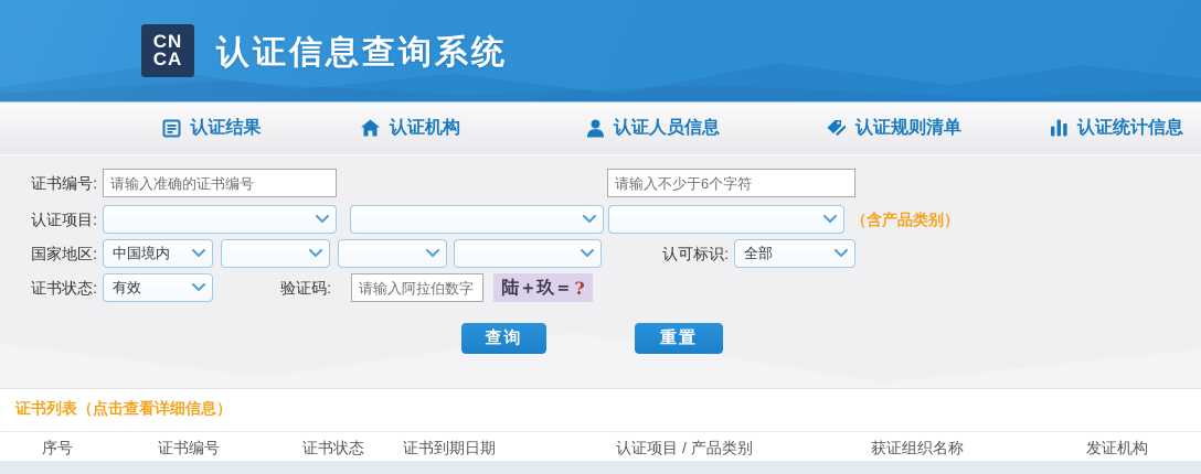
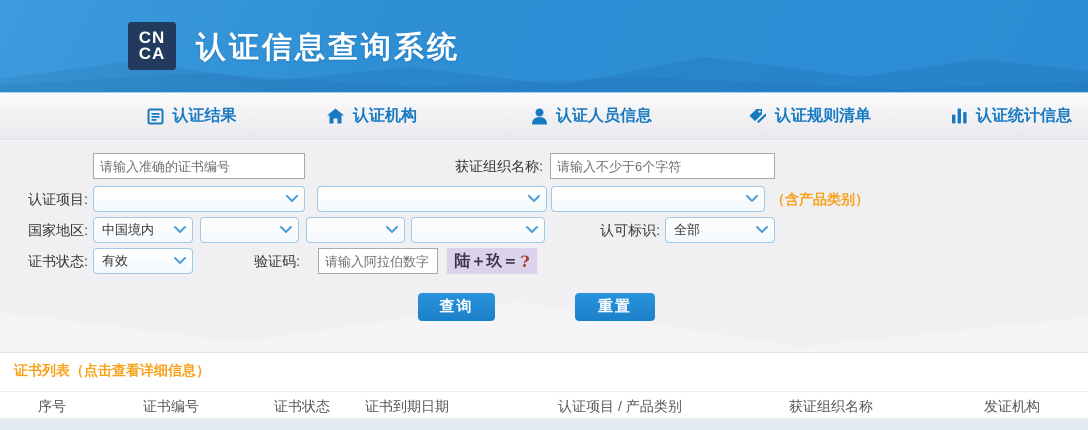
  CN
  CA
  认证信息查询系统
  认证结果
  认证机构
  认证人员信息
  认证规则清单
  认证统计信息
- 证书编号:
  请输入准确的证书编号
+ 获证组织名称:
  请输入不少于6个字符
  认证项目:
  （含产品类别）
  国家地区:
  中国境内
  认可标识:
  全部
  证书状态:
  有效
  验证码:
  请输入阿拉伯数字
  陆＋玖＝
  ?
  查询
  重置
  证书列表（点击查看详细信息）
  序号
  证书编号
  证书状态
  证书到期日期
  认证项目 / 产品类别
  获证组织名称
  发证机构
